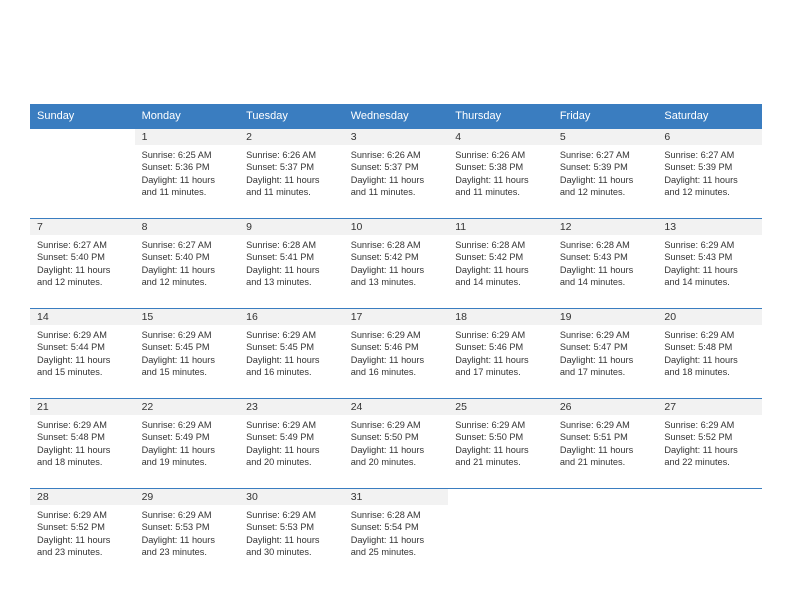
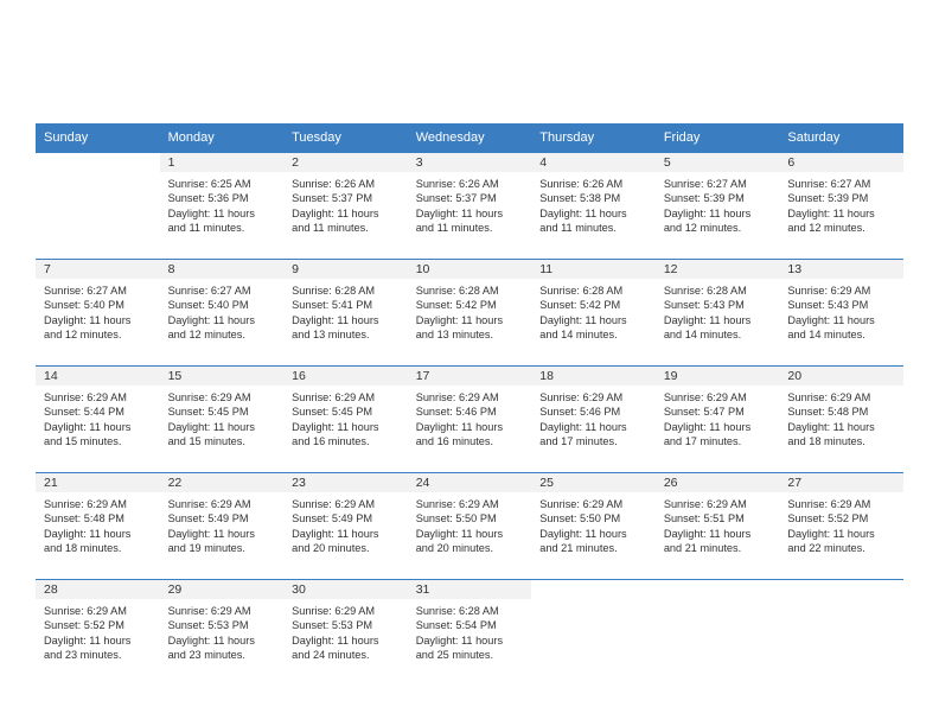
  Sunday	Monday	Tuesday	Wednesday	Thursday	Friday	Saturday
  	1Sunrise: 6:25 AMSunset: 5:36 PMDaylight: 11 hoursand 11 minutes.	2Sunrise: 6:26 AMSunset: 5:37 PMDaylight: 11 hoursand 11 minutes.	3Sunrise: 6:26 AMSunset: 5:37 PMDaylight: 11 hoursand 11 minutes.	4Sunrise: 6:26 AMSunset: 5:38 PMDaylight: 11 hoursand 11 minutes.	5Sunrise: 6:27 AMSunset: 5:39 PMDaylight: 11 hoursand 12 minutes.	6Sunrise: 6:27 AMSunset: 5:39 PMDaylight: 11 hoursand 12 minutes.
  7Sunrise: 6:27 AMSunset: 5:40 PMDaylight: 11 hoursand 12 minutes.	8Sunrise: 6:27 AMSunset: 5:40 PMDaylight: 11 hoursand 12 minutes.	9Sunrise: 6:28 AMSunset: 5:41 PMDaylight: 11 hoursand 13 minutes.	10Sunrise: 6:28 AMSunset: 5:42 PMDaylight: 11 hoursand 13 minutes.	11Sunrise: 6:28 AMSunset: 5:42 PMDaylight: 11 hoursand 14 minutes.	12Sunrise: 6:28 AMSunset: 5:43 PMDaylight: 11 hoursand 14 minutes.	13Sunrise: 6:29 AMSunset: 5:43 PMDaylight: 11 hoursand 14 minutes.
  14Sunrise: 6:29 AMSunset: 5:44 PMDaylight: 11 hoursand 15 minutes.	15Sunrise: 6:29 AMSunset: 5:45 PMDaylight: 11 hoursand 15 minutes.	16Sunrise: 6:29 AMSunset: 5:45 PMDaylight: 11 hoursand 16 minutes.	17Sunrise: 6:29 AMSunset: 5:46 PMDaylight: 11 hoursand 16 minutes.	18Sunrise: 6:29 AMSunset: 5:46 PMDaylight: 11 hoursand 17 minutes.	19Sunrise: 6:29 AMSunset: 5:47 PMDaylight: 11 hoursand 17 minutes.	20Sunrise: 6:29 AMSunset: 5:48 PMDaylight: 11 hoursand 18 minutes.
  21Sunrise: 6:29 AMSunset: 5:48 PMDaylight: 11 hoursand 18 minutes.	22Sunrise: 6:29 AMSunset: 5:49 PMDaylight: 11 hoursand 19 minutes.	23Sunrise: 6:29 AMSunset: 5:49 PMDaylight: 11 hoursand 20 minutes.	24Sunrise: 6:29 AMSunset: 5:50 PMDaylight: 11 hoursand 20 minutes.	25Sunrise: 6:29 AMSunset: 5:50 PMDaylight: 11 hoursand 21 minutes.	26Sunrise: 6:29 AMSunset: 5:51 PMDaylight: 11 hoursand 21 minutes.	27Sunrise: 6:29 AMSunset: 5:52 PMDaylight: 11 hoursand 22 minutes.
- 28Sunrise: 6:29 AMSunset: 5:52 PMDaylight: 11 hoursand 23 minutes.	29Sunrise: 6:29 AMSunset: 5:53 PMDaylight: 11 hoursand 23 minutes.	30Sunrise: 6:29 AMSunset: 5:53 PMDaylight: 11 hoursand 30 minutes.	31Sunrise: 6:28 AMSunset: 5:54 PMDaylight: 11 hoursand 25 minutes.
+ 28Sunrise: 6:29 AMSunset: 5:52 PMDaylight: 11 hoursand 23 minutes.	29Sunrise: 6:29 AMSunset: 5:53 PMDaylight: 11 hoursand 23 minutes.	30Sunrise: 6:29 AMSunset: 5:53 PMDaylight: 11 hoursand 24 minutes.	31Sunrise: 6:28 AMSunset: 5:54 PMDaylight: 11 hoursand 25 minutes.
